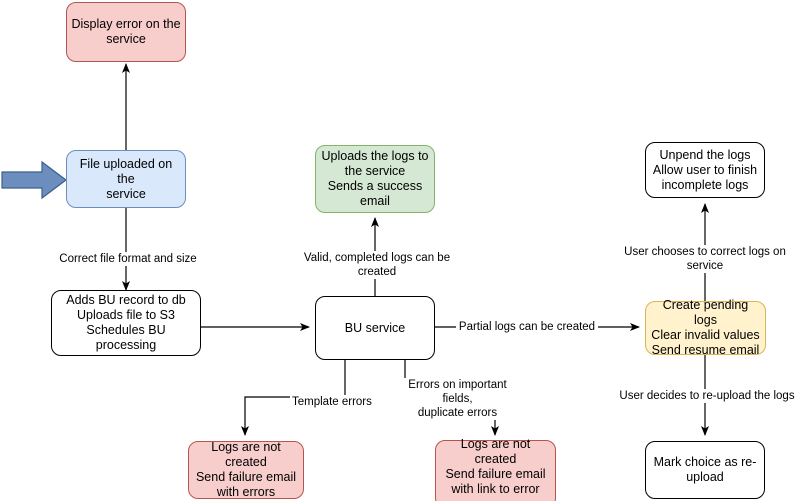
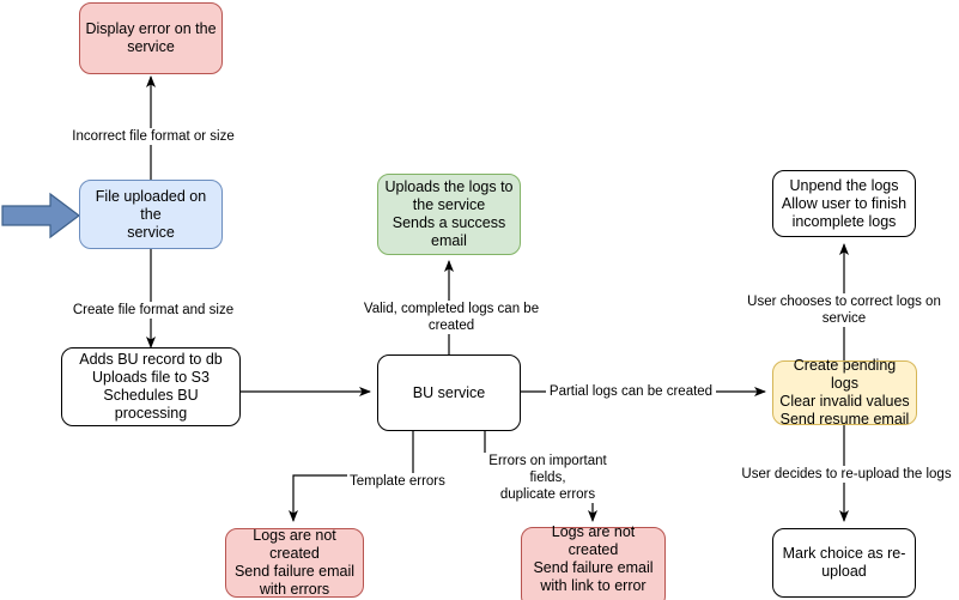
  Display error on the
  service
  File uploaded on the
  service
  Adds BU record to db
  Uploads file to S3
  Schedules BU processing
  Uploads the logs to
  the service
  Sends a success
  email
  BU service
  Unpend the logs
  Allow user to finish
  incomplete logs
  Create pending logs
  Clear invalid values
  Send resume email
  Logs are not created
  Send failure email
  with errors
  Logs are not created
  Send failure email
  with link to error
  Mark choice as re-
  upload
+ Incorrect file format or size
- Correct file format and size
+ Create file format and size
  Valid, completed logs can be created
  Partial logs can be created
  User chooses to correct logs on service
  User decides to re-upload the logs
  Template errors
  Errors on important fields,
  duplicate errors
